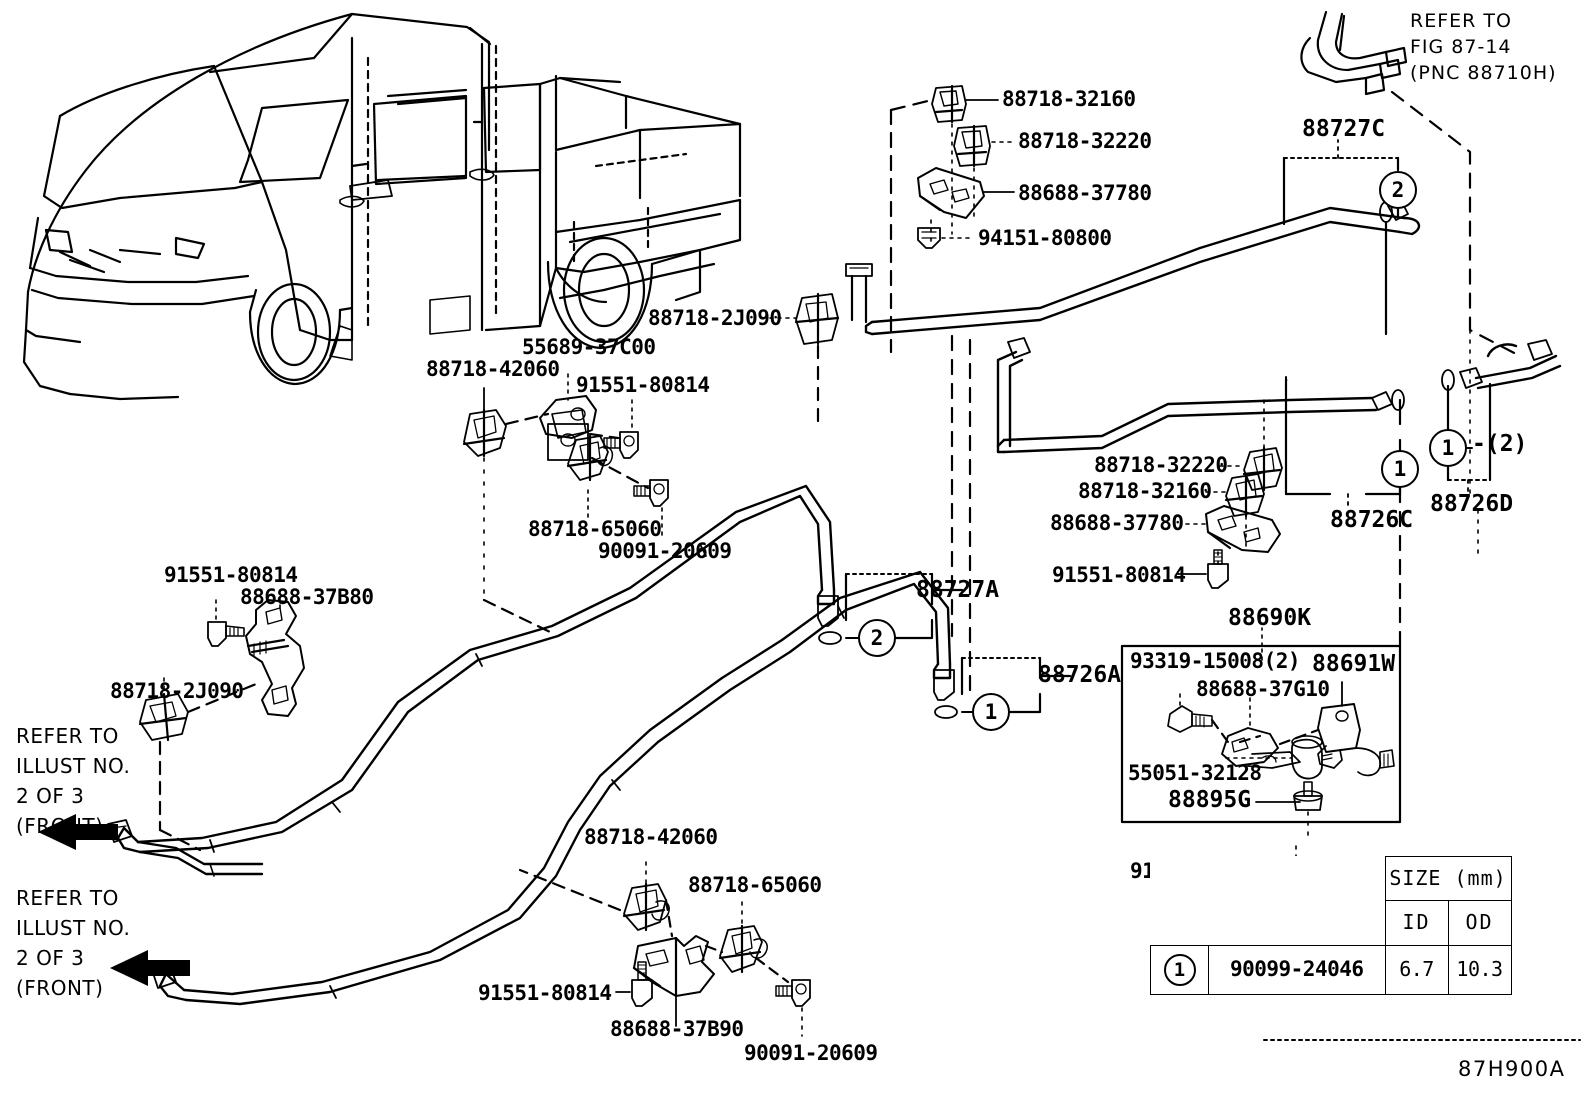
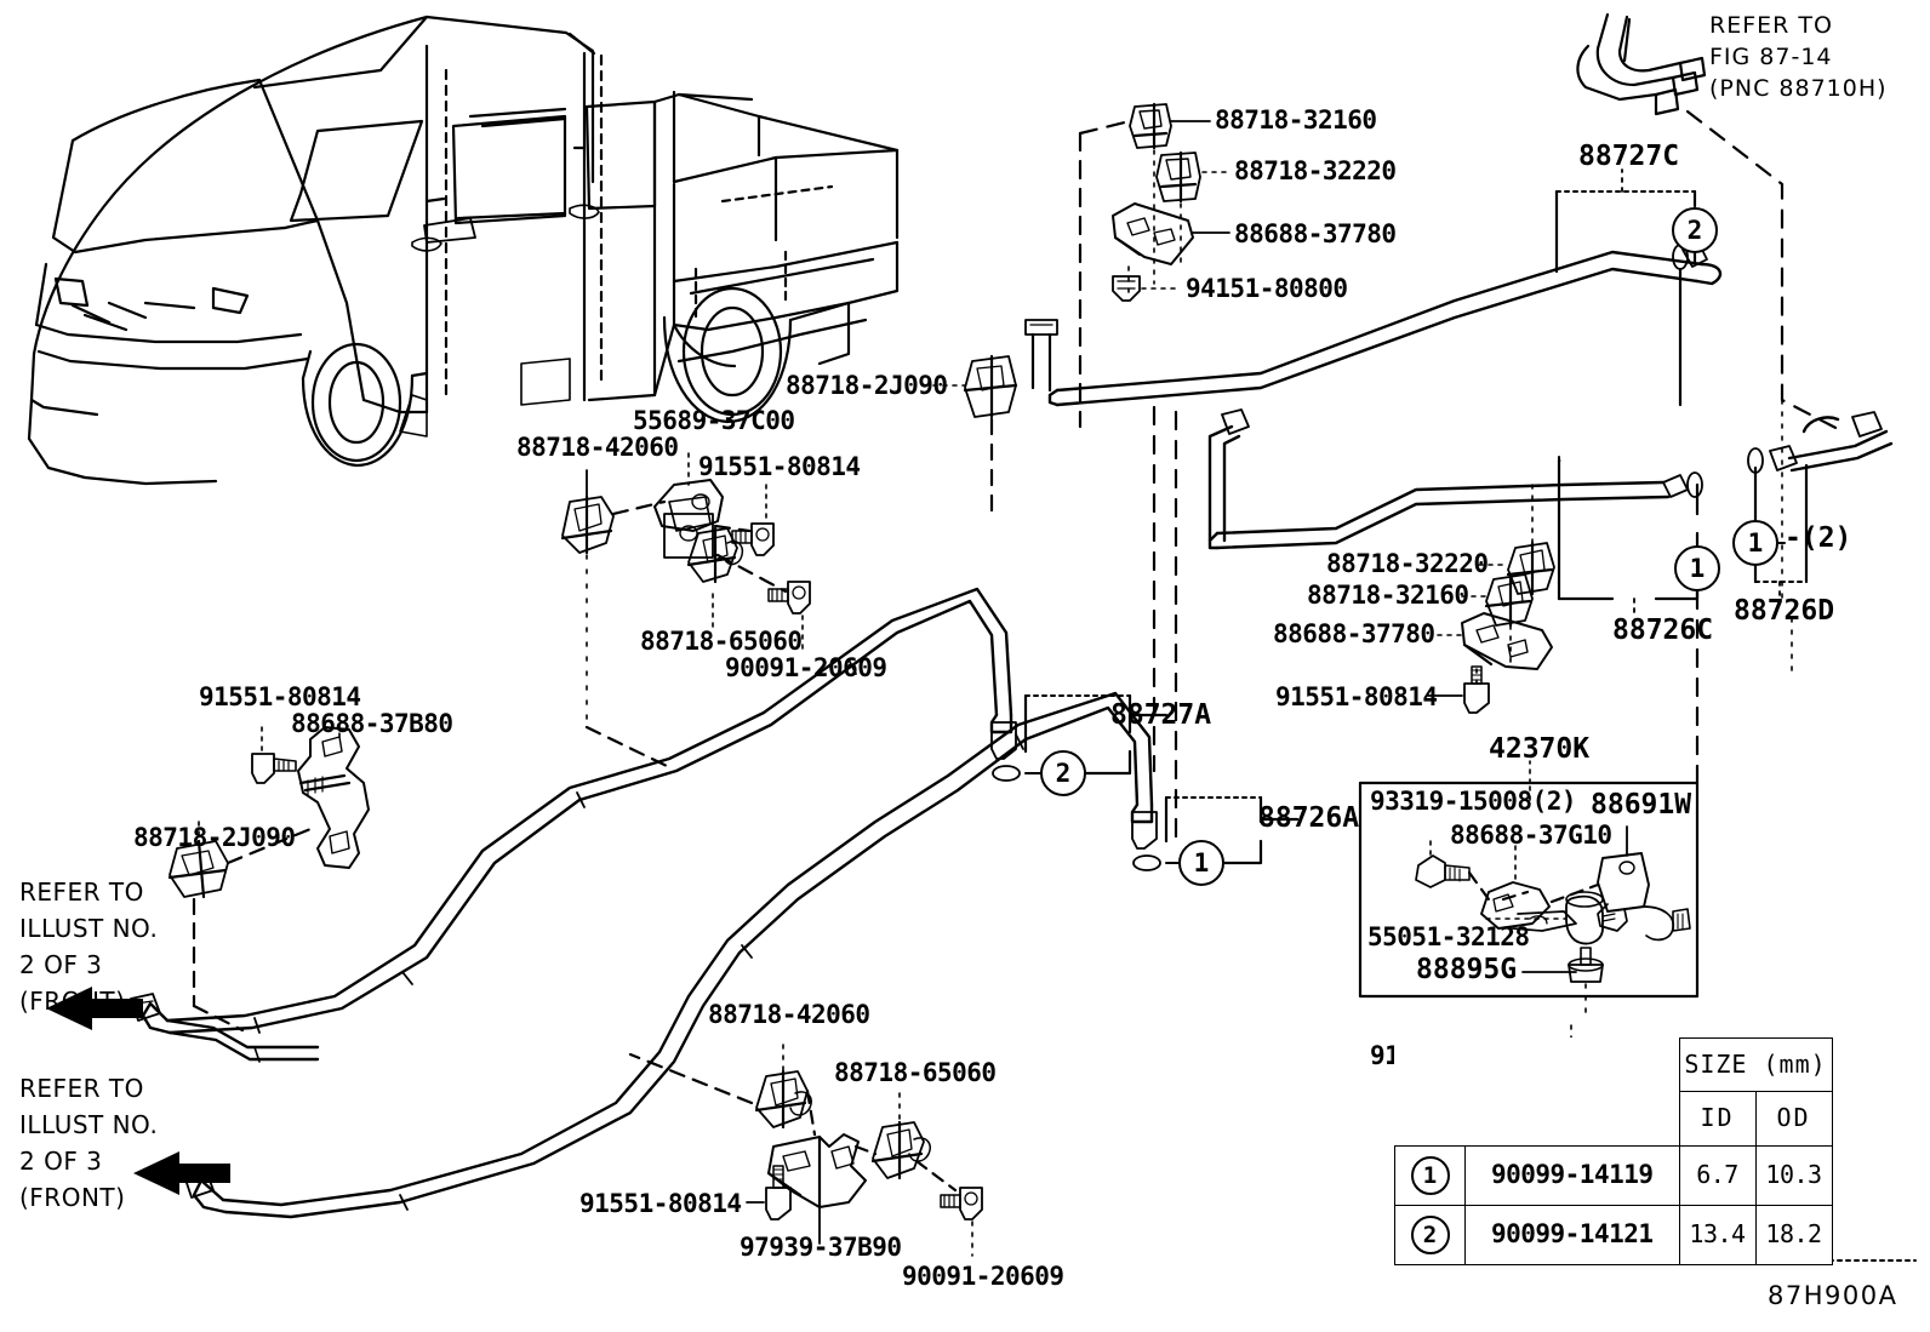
  88718-32160
  88718-32220
  88688-37780
  94151-80800
  88718-2J090
  55689-37C00
  88718-42060
  91551-80814
  88718-65060
  90091-20609
  91551-80814
  88688-37B80
  88718-2J090
  88718-32220
  88718-32160
  88688-37780
  91551-80814
  88718-42060
  88718-65060
  91551-80814
- 88688-37B90
+ 97939-37B90
  90091-20609
  93319-15008(2)
  88688-37G10
  88691W
  55051-32128
  88895G
  88727C
  88727A
  88726A
  88726C
  88726D
- 88690K
+ 42370K
  2
  2
  1
  1
  1
  -(2)
  REFER TO
  FIG 87-14
  (PNC 88710H)
  REFER TO
  ILLUST NO.
  2 OF 3
  (FRONT)
  REFER TO
  ILLUST NO.
  2 OF 3
  (FRONT)
  		SIZE (mm)
  		ID	OD
- 1	90099-24046	6.7	10.3
+ 1	90099-14119	6.7	10.3
+ 2	90099-14121	13.4	18.2
  87H900A
